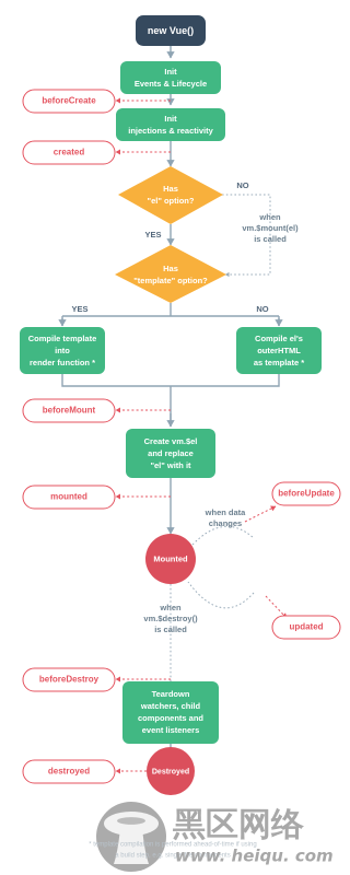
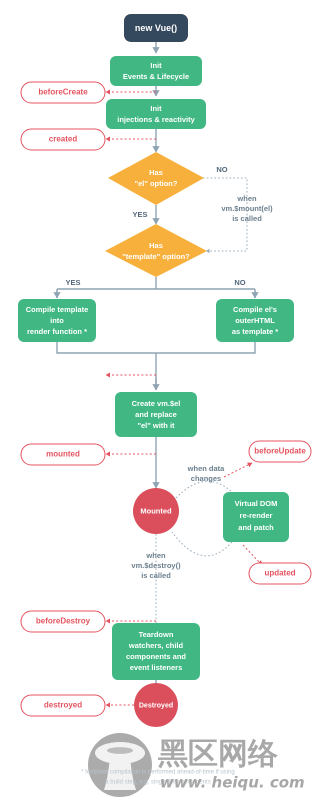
  new Vue()
  Init
  Events & Lifecycle
  Init
  injections & reactivity
  Has
  "el" option?
  Has
  "template" option?
  NO
  YES
  YES
  NO
  when
  vm.$mount(el)
  is called
  Compile template
  into
  render function *
  Compile el's
  outerHTML
  as template *
  Create vm.$el
  and replace
  "el" with it
  Mounted
  when data
  changes
+ Virtual DOM
+ re-render
+ and patch
  when
  vm.$destroy()
  is called
  Teardown
  watchers, child
  components and
  event listeners
  beforeCreate
  created
- beforeMount
  mounted
  beforeUpdate
  updated
  beforeDestroy
  destroyed
  黑区网络
  www. heiqu. com
